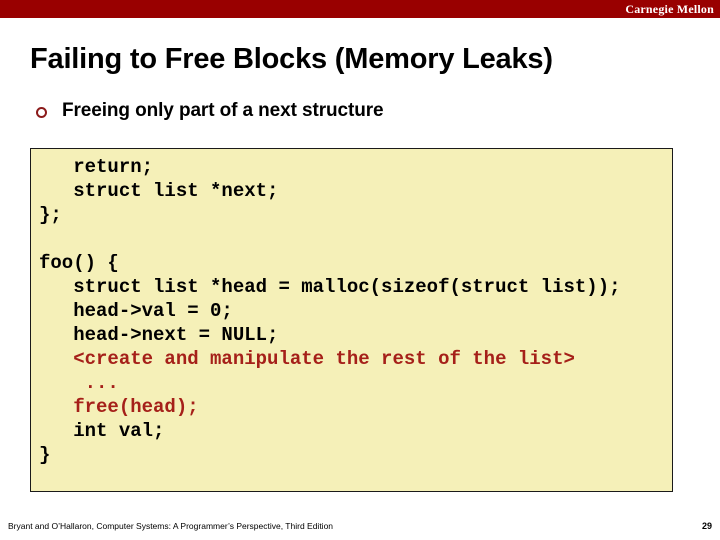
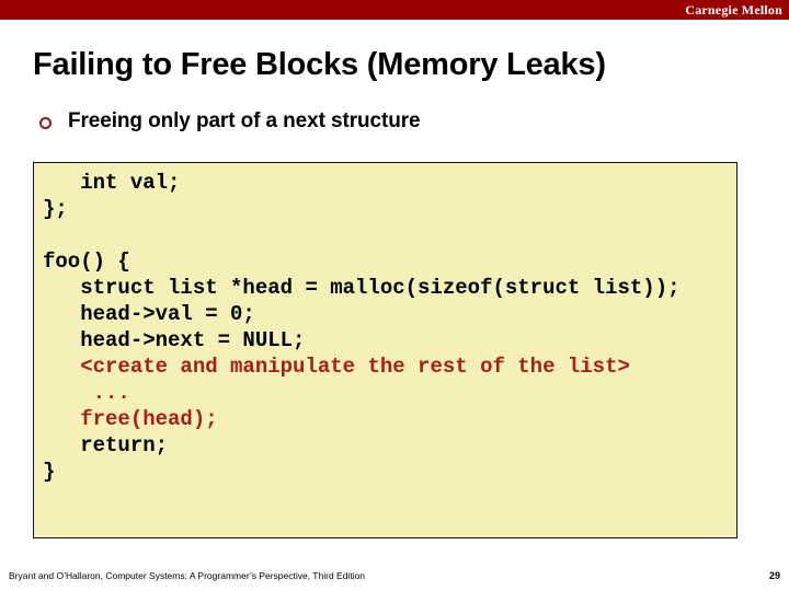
  Carnegie Mellon
  Failing to Free Blocks (Memory Leaks)
  Freeing only part of a next structure
- return;
+ int val;
- struct list *next;
  };
  foo() {
  struct list *head = malloc(sizeof(struct list));
  head->val = 0;
  head->next = NULL;
  <create and manipulate the rest of the list>
  ...
  free(head);
- int val;
+ return;
  }
  Bryant and O’Hallaron, Computer Systems: A Programmer’s Perspective, Third Edition
  29
